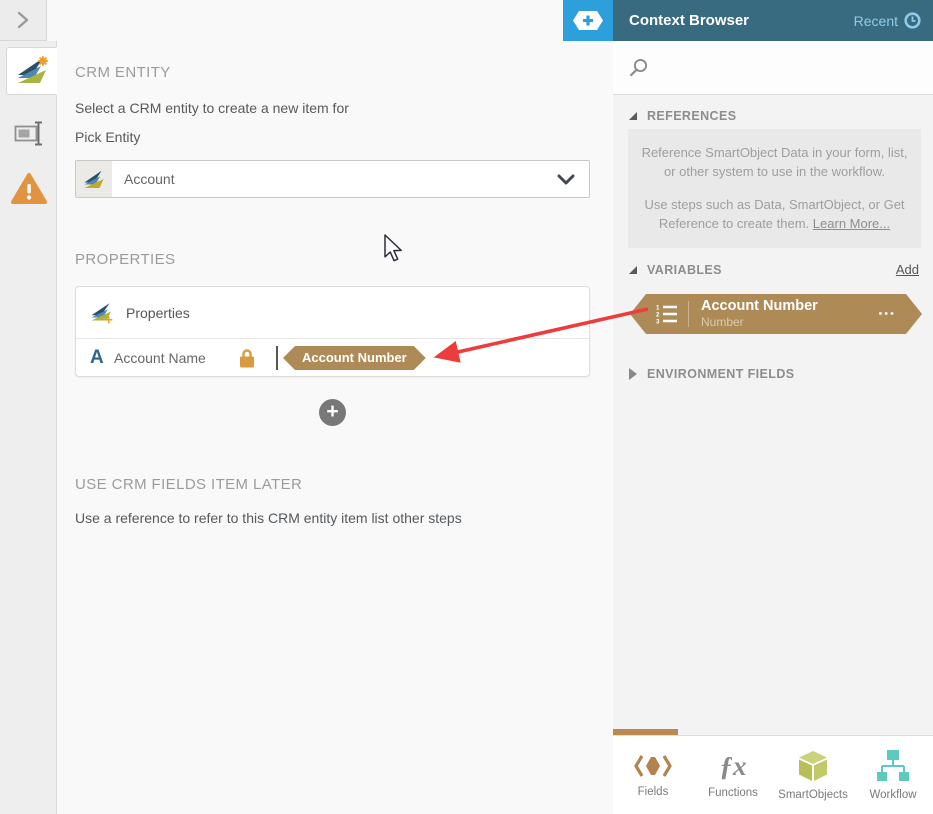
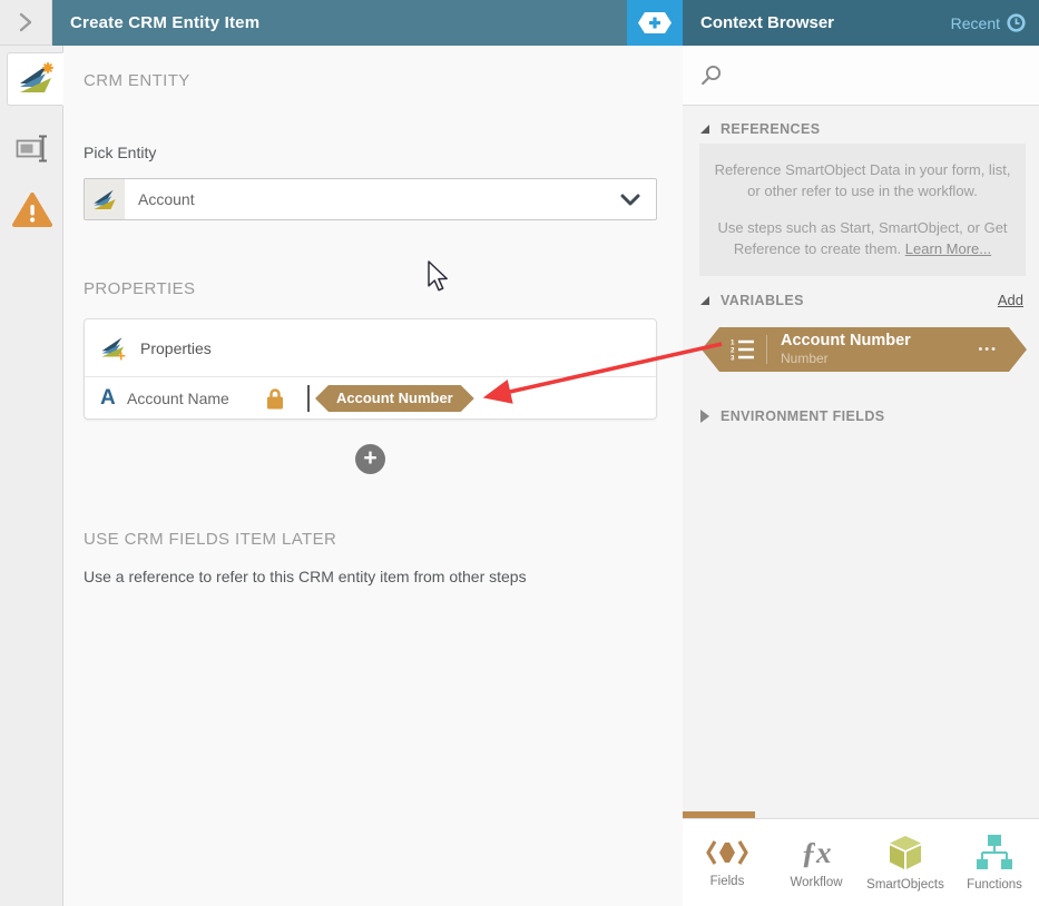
+ Create CRM Entity Item
  Context Browser
  Recent
  CRM ENTITY
- Select a CRM entity to create a new item for
  Pick Entity
  Account
  PROPERTIES
  Properties
  A
  Account Name
  Account Number
  +
  USE CRM FIELDS ITEM LATER
- Use a reference to refer to this CRM entity item list other steps
+ Use a reference to refer to this CRM entity item from other steps
  REFERENCES
- Reference SmartObject Data in your form, list, or other system to use in the workflow.
+ Reference SmartObject Data in your form, list, or other refer to use in the workflow.
- Use steps such as Data, SmartObject, or Get Reference to create them. Learn More...
+ Use steps such as Start, SmartObject, or Get Reference to create them. Learn More...
  VARIABLES
  Add
  Account Number
  Number
  •••
  ENVIRONMENT FIELDS
  Fields
  ƒx
- Functions
+ Workflow
  SmartObjects
- Workflow
+ Functions
